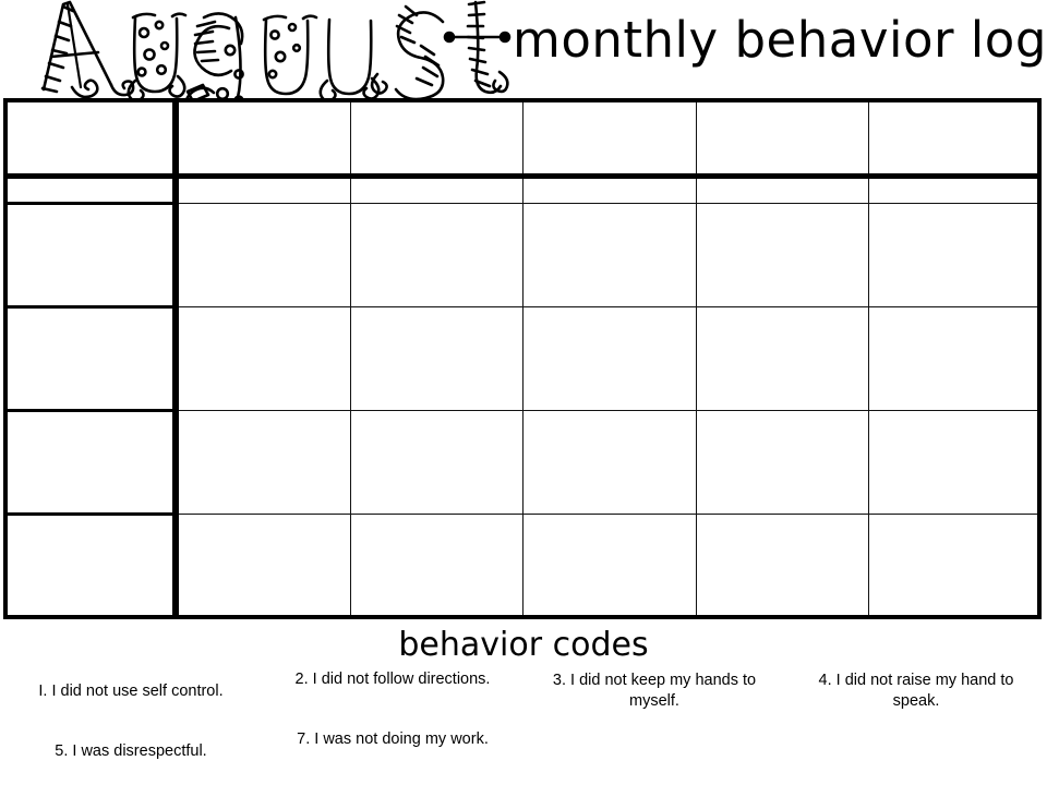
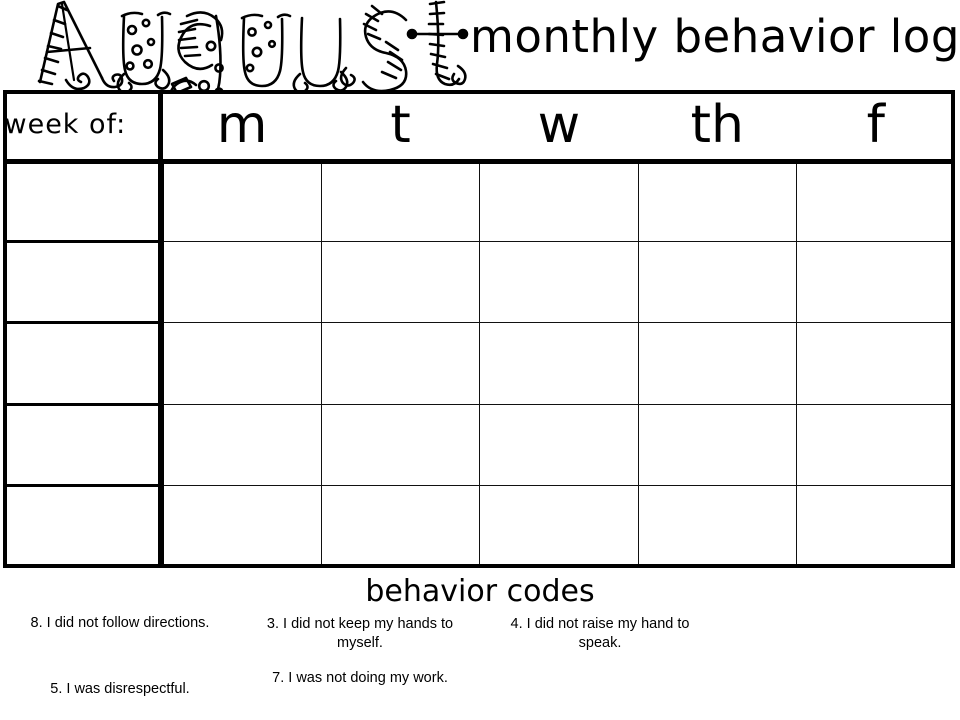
  monthly behavior log
+ week of:	m	t	w	th	f
  behavior codes
- I. I did not use self control.
- 2. I did not follow directions.
+ 8. I did not follow directions.
  3. I did not keep my hands to myself.
  4. I did not raise my hand to speak.
  5. I was disrespectful.
  7. I was not doing my work.
